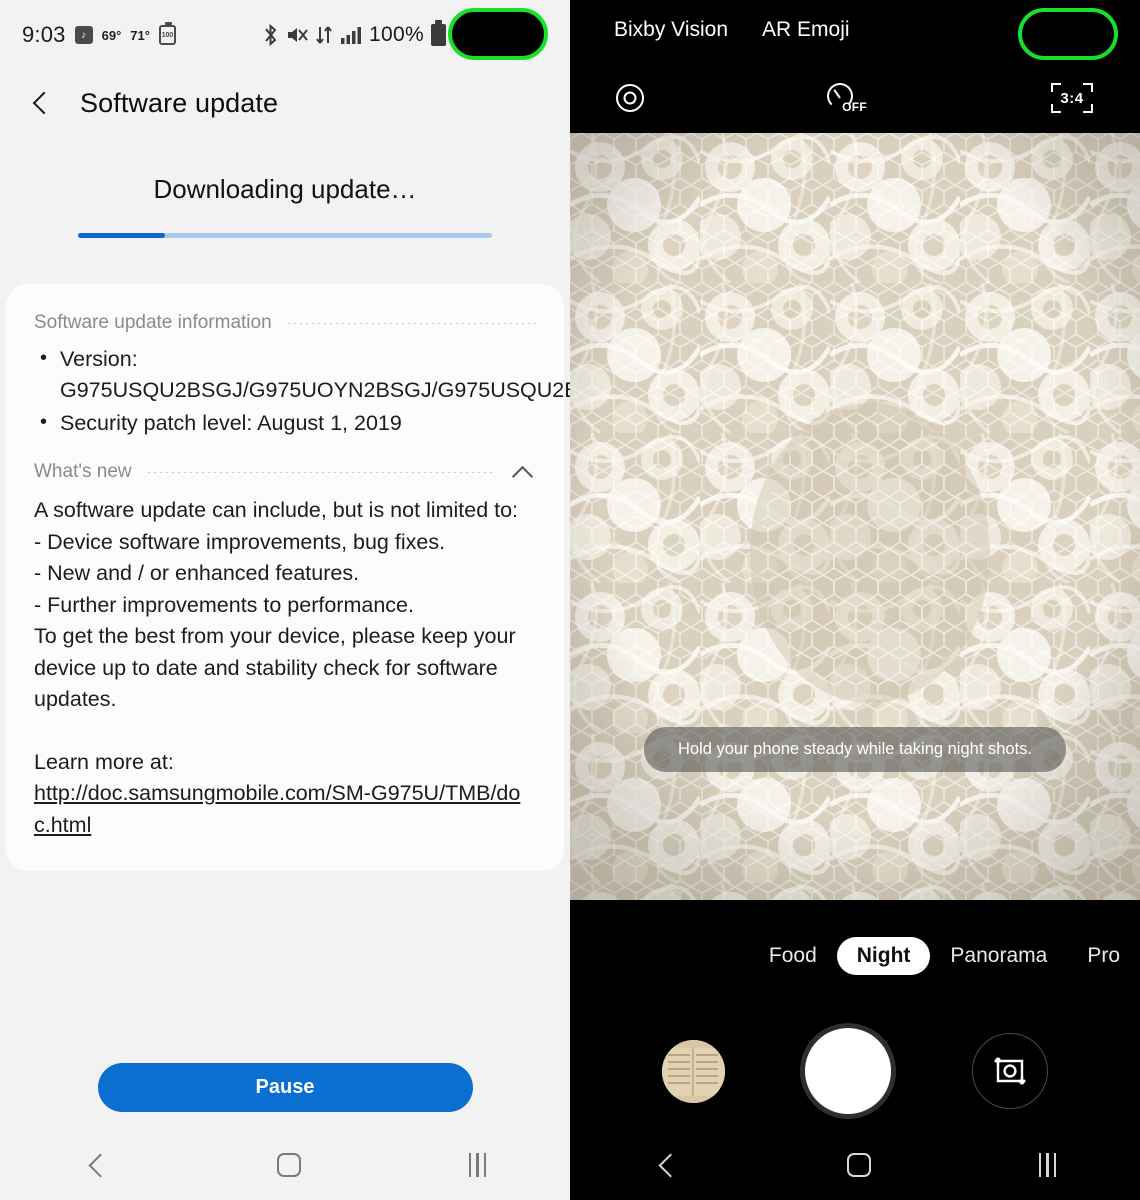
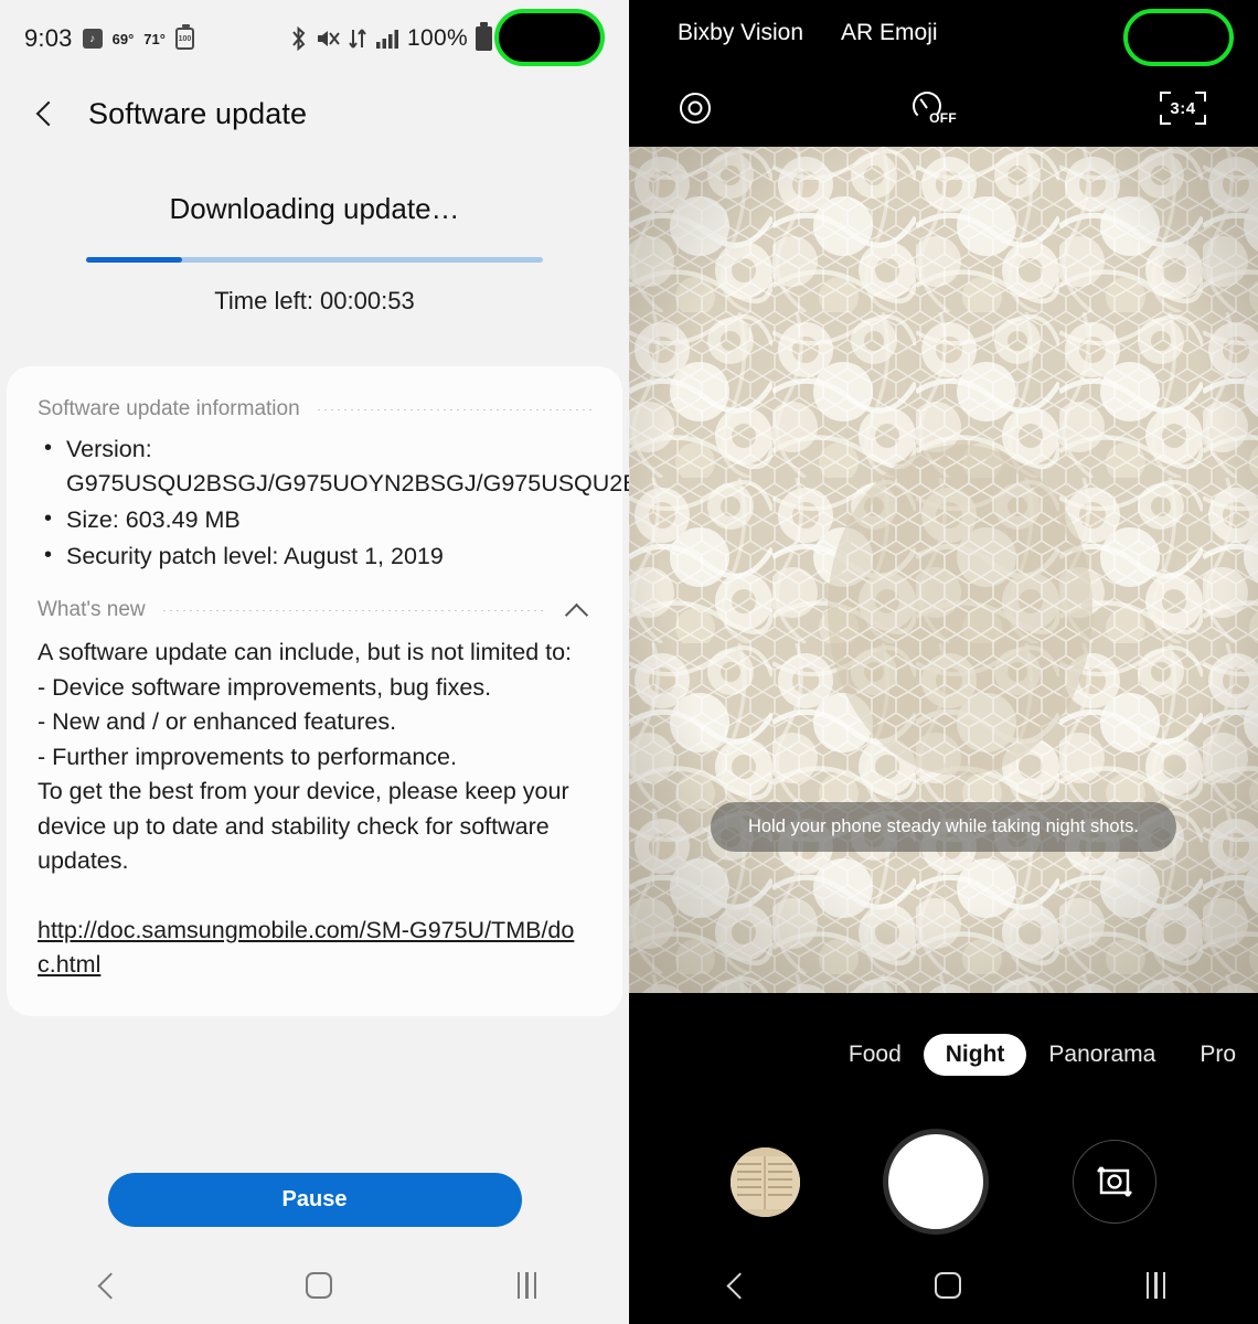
  9:03
  ♪
  69°
  71°
  100%
  Software update
  Downloading update…
+ Time left: 00:00:53
  Software update information
  Version: G975USQU2BSGJ/G975UOYN2BSGJ/G975USQU2
+ Size: 603.49 MB
  Security patch level: August 1, 2019
  What's new
  A software update can include, but is not limited to:
  - Device software improvements, bug fixes.
  - New and / or enhanced features.
  - Further improvements to performance.
  To get the best from your device, please keep your device up to date and stability check for software updates.
- Learn more at:
  http://doc.samsungmobile.com/SM-G975U/TMB/doc.html
  Pause
  Bixby Vision
  AR Emoji
  OFF
  3:4
  Hold your phone steady while taking night shots.
  Food
  Night
  Panorama
  Pro
